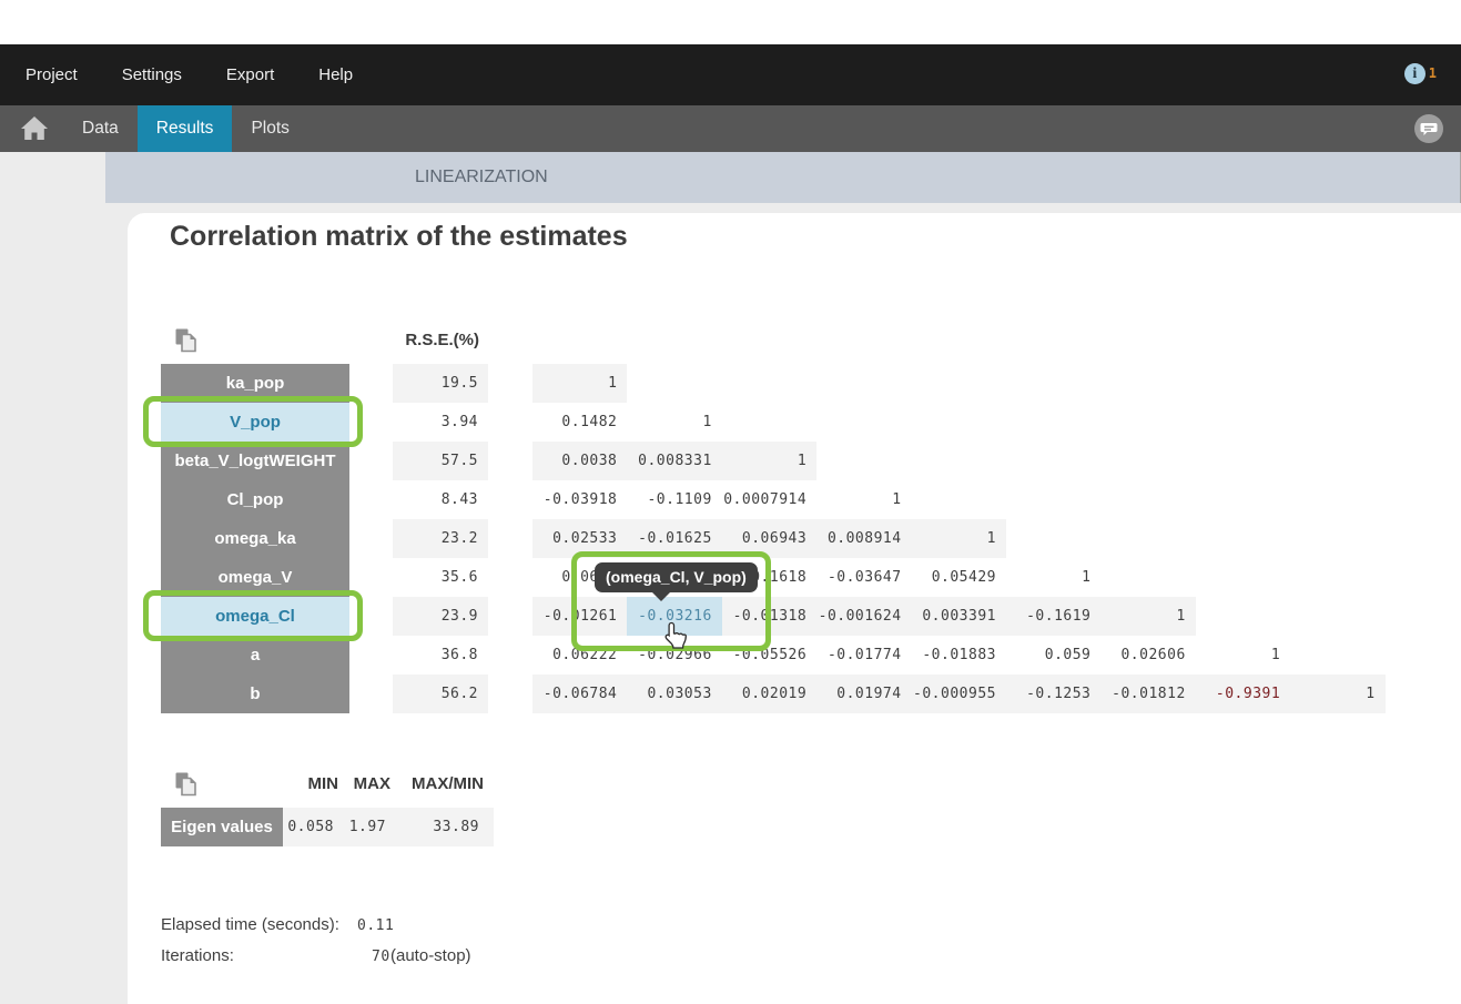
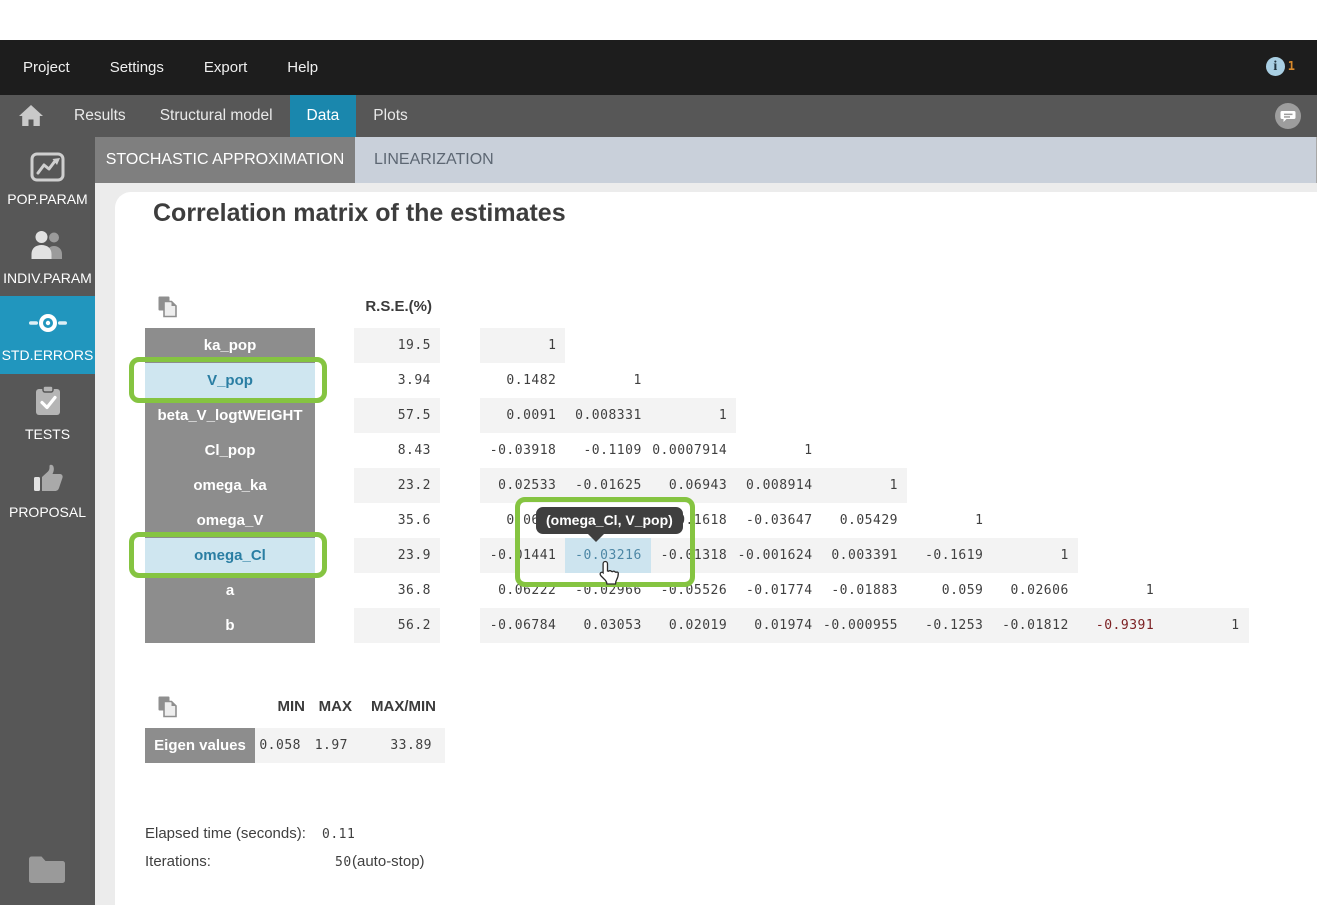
  Project
  Settings
  Export
  Help
  i
  1
- Data
+ Results
+ Structural model
- Results
+ Data
  Plots
+ POP.PARAM
+ INDIV.PARAM
+ STD.ERRORS
+ TESTS
+ PROPOSAL
+ STOCHASTIC APPROXIMATION
  LINEARIZATION
  Correlation matrix of the estimates
  R.S.E.(%)
  ka_pop
  19.5
  1
  V_pop
  3.94
  0.1482
  1
  beta_V_logtWEIGHT
  57.5
- 0.0038
+ 0.0091
  0.008331
  1
  Cl_pop
  8.43
  -0.03918
  -0.1109
  0.0007914
  1
  omega_ka
  23.2
  0.02533
  -0.01625
  0.06943
  0.008914
  1
  omega_V
  35.6
  .1618
  -0.03647
  0.05429
  1
  omega_Cl
  23.9
- -0.01261
+ -0.01441
  -0.03216
  -0.01318
  -0.001624
  0.003391
  -0.1619
  1
  a
  36.8
  0.06222
  -0.02966
  -0.05526
  -0.01774
  -0.01883
  0.059
  0.02606
  1
  b
  56.2
  -0.06784
  0.03053
  0.02019
  0.01974
  -0.000955
  -0.1253
  -0.01812
  -0.9391
  1
  (omega_Cl, V_pop)
  MIN
  MAX
  MAX/MIN
  Eigen values
  0.058
  1.97
  33.89
  Elapsed time (seconds):
  0.11
  Iterations:
- 70
+ 50
  (auto-stop)
